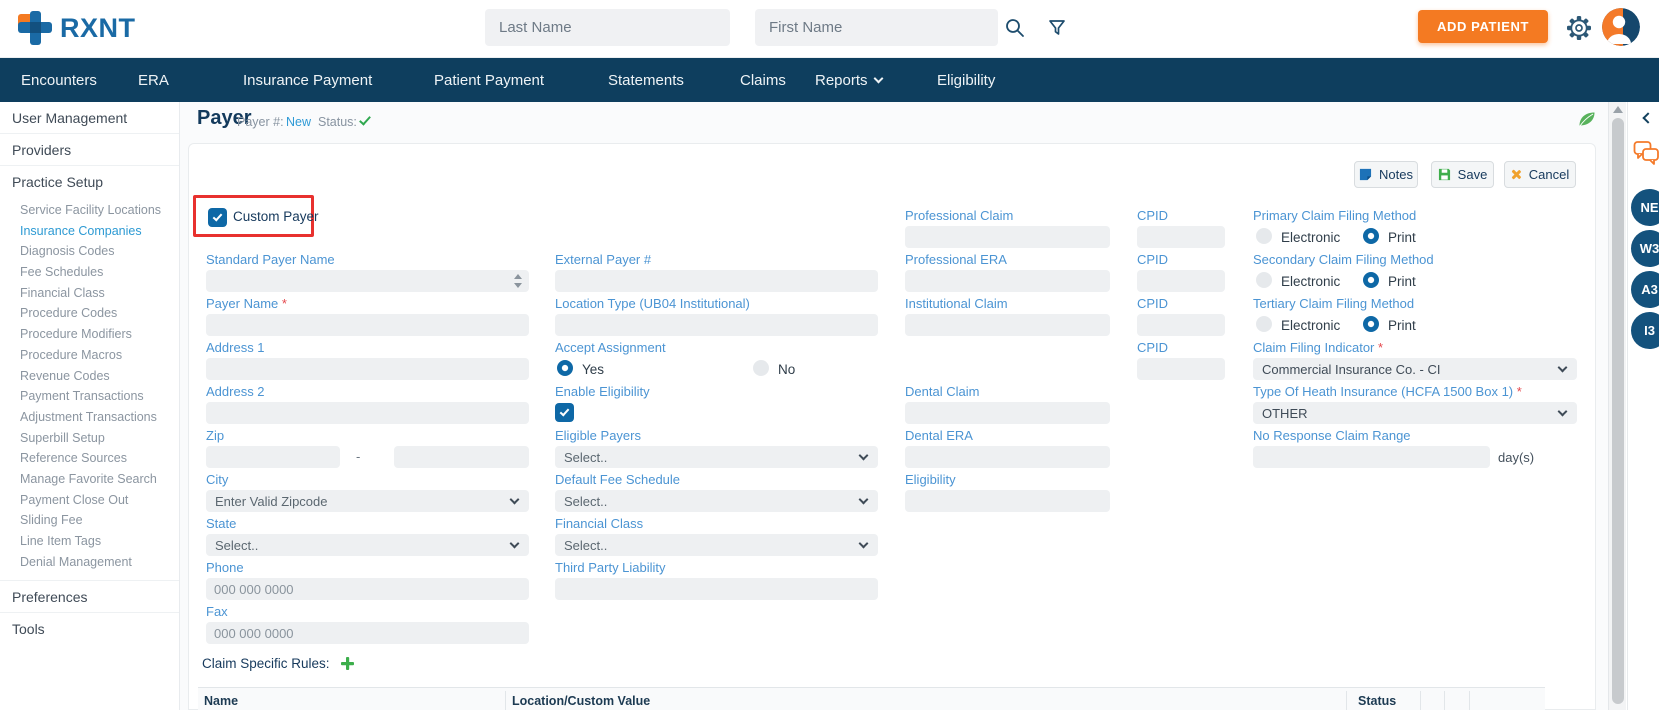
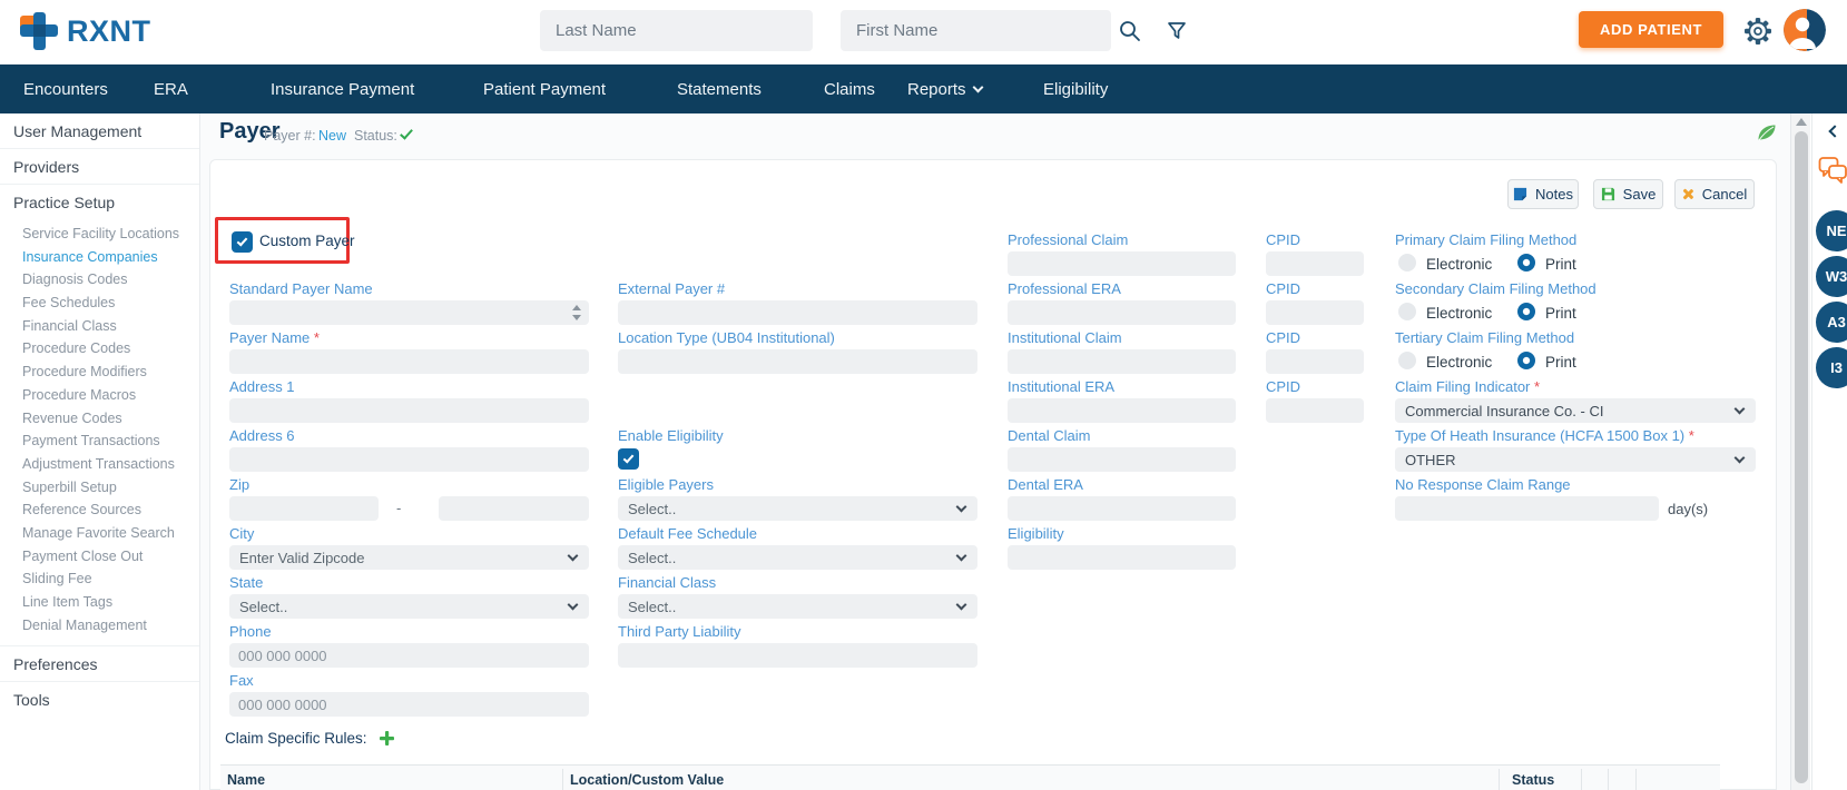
  RXNT
  Last Name
  First Name
  ADD PATIENT
  Encounters
  ERA
  Insurance Payment
  Patient Payment
  Statements
  Claims
  Reports
  Eligibility
  User Management
  Providers
  Practice Setup
  Service Facility Locations
  Insurance Companies
  Diagnosis Codes
  Fee Schedules
  Financial Class
  Procedure Codes
  Procedure Modifiers
  Procedure Macros
  Revenue Codes
  Payment Transactions
  Adjustment Transactions
  Superbill Setup
  Reference Sources
  Manage Favorite Search
  Payment Close Out
  Sliding Fee
  Line Item Tags
  Denial Management
  Preferences
  Tools
  Payer
  Payer #:
  New
  Status:
  Notes
  Save
  Cancel
  Custom Payer
  Standard Payer Name
  Payer Name *
  Address 1
- Address 2
+ Address 6
  Zip
  -
  City
  Enter Valid Zipcode
  State
  Select..
  Phone
  000 000 0000
  Fax
  000 000 0000
  External Payer #
  Location Type (UB04 Institutional)
- Accept Assignment
- Yes
- No
  Enable Eligibility
  Eligible Payers
  Select..
  Default Fee Schedule
  Select..
  Financial Class
  Select..
  Third Party Liability
  Professional Claim
  CPID
  Professional ERA
  CPID
  Institutional Claim
  CPID
+ Institutional ERA
  CPID
  Dental Claim
  Dental ERA
  Eligibility
  Primary Claim Filing Method
  Electronic
  Print
  Secondary Claim Filing Method
  Electronic
  Print
  Tertiary Claim Filing Method
  Electronic
  Print
  Claim Filing Indicator *
  Commercial Insurance Co. - CI
  Type Of Heath Insurance (HCFA 1500 Box 1) *
  OTHER
  No Response Claim Range
  day(s)
  Claim Specific Rules:
  Name
  Location/Custom Value
  Status
  NE
  W3
  A3
  I3
